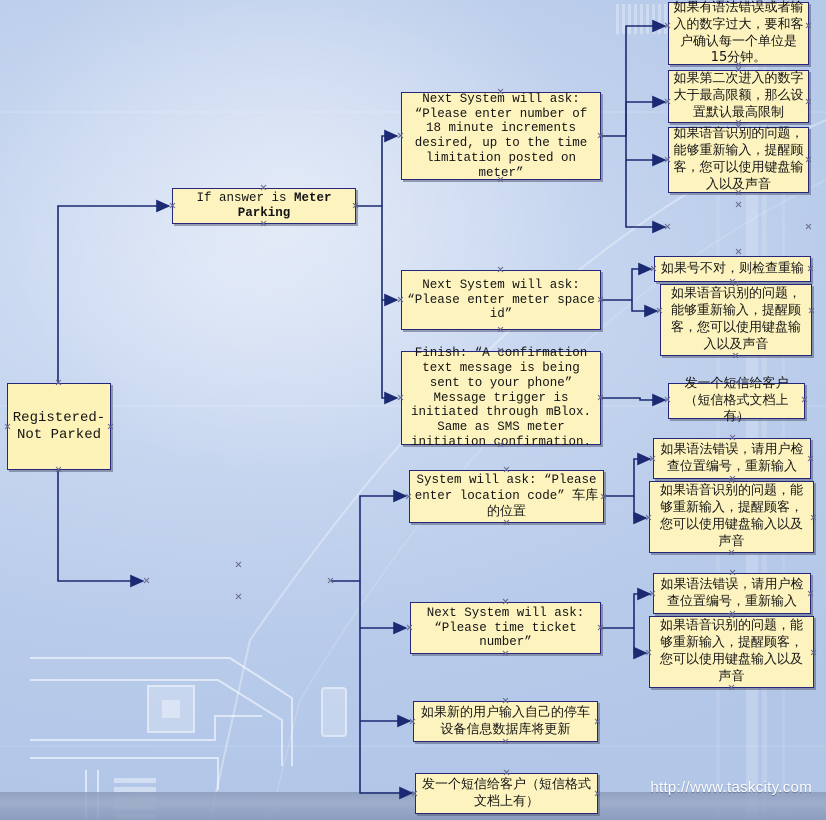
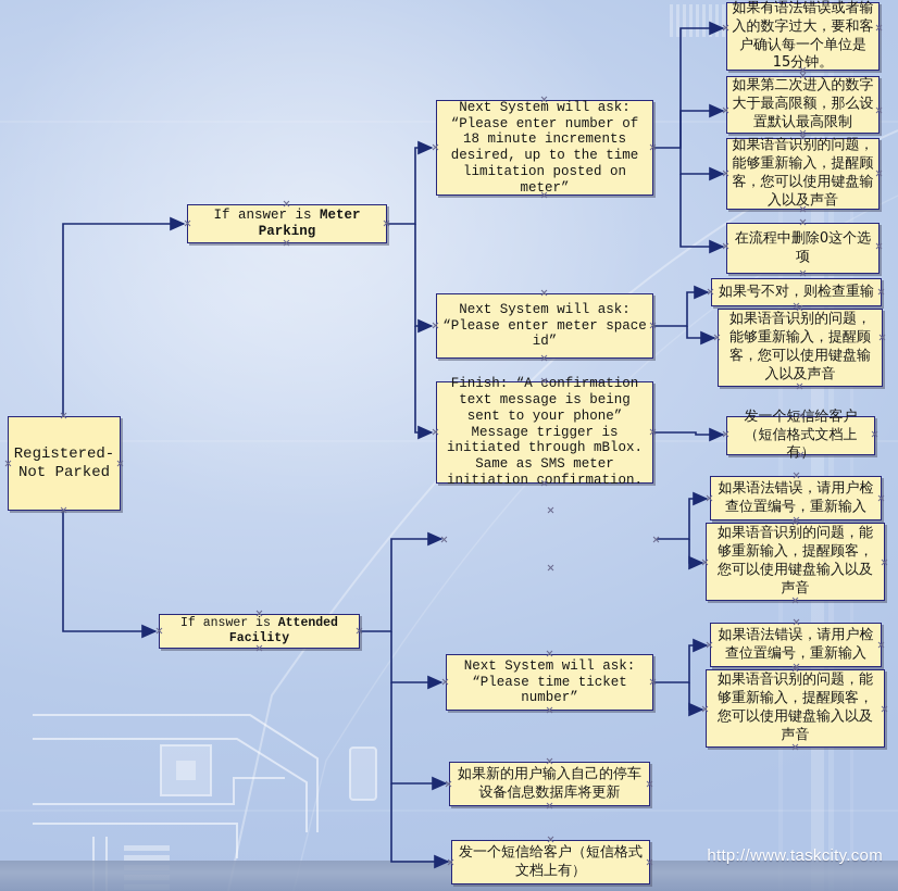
  Registered-
  Not Parked
  If answer is Meter Parking
+ If answer is Attended Facility
  Next System will ask: “Please enter number of 18 minute increments desired, up to the time limitation posted on meter”
  Next System will ask: “Please enter meter space id”
  Finish: “Aonfirmation text message is being sent to your phone” Message trigger is initiated through mBlox. Same as SMS meter initiationonfirmation.
  如果有语法错误或者输入的数字过大，要和客户确认每一个单位是15分钟。
  如果第二次进入的数字大于最高限额，那么设置默认最高限制
  如果语音识别的问题，能够重新输入，提醒顾客，您可以使用键盘输入以及声音
+ 在流程中删除0这个选项
  如果号不对，则检查重输
  如果语音识别的问题，能够重新输入，提醒顾客，您可以使用键盘输入以及声音
  发一个短信给客户（短信格式文档上有）
- System will ask: “Please enter location code” 车库的位置
  Next System will ask: “Please time ticket number”
  如果语法错误，请用户检查位置编号，重新输入
  如果语音识别的问题，能够重新输入，提醒顾客，您可以使用键盘输入以及声音
  如果语法错误，请用户检查位置编号，重新输入
  如果语音识别的问题，能够重新输入，提醒顾客，您可以使用键盘输入以及声音
  如果新的用户输入自己的停车设备信息数据库将更新
  发一个短信给客户（短信格式文档上有）
  http://www.taskcity.com
